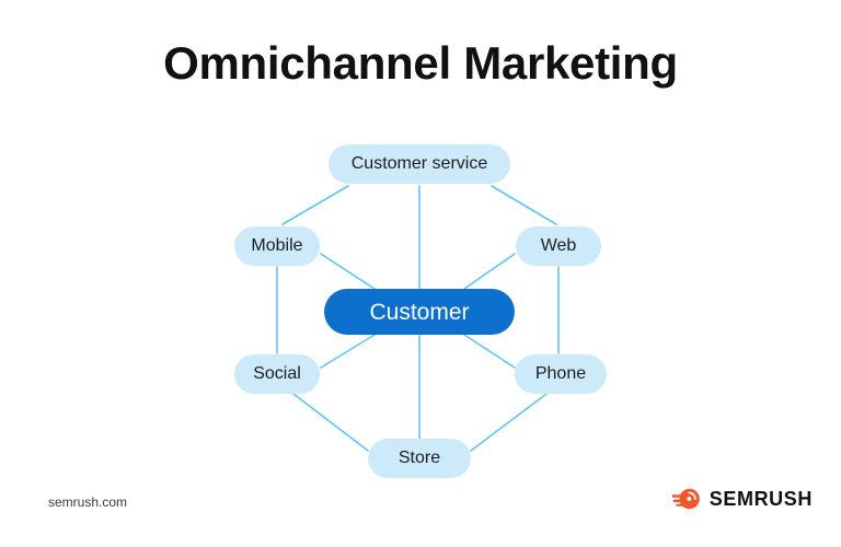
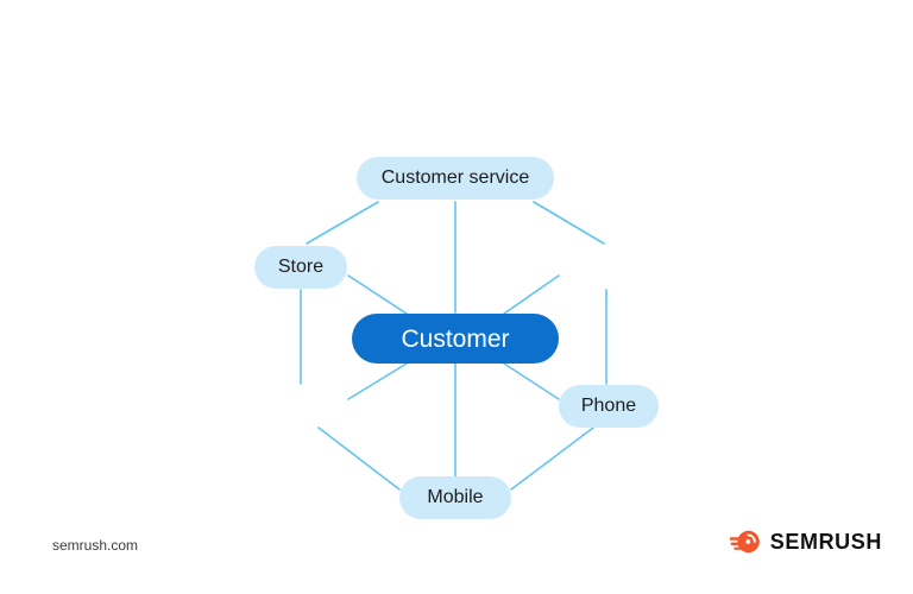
- Omnichannel Marketing
  Customer service
- Mobile
+ Store
- Web
  Customer
- Social
  Phone
- Store
+ Mobile
  semrush.com
  SEMRUSH
